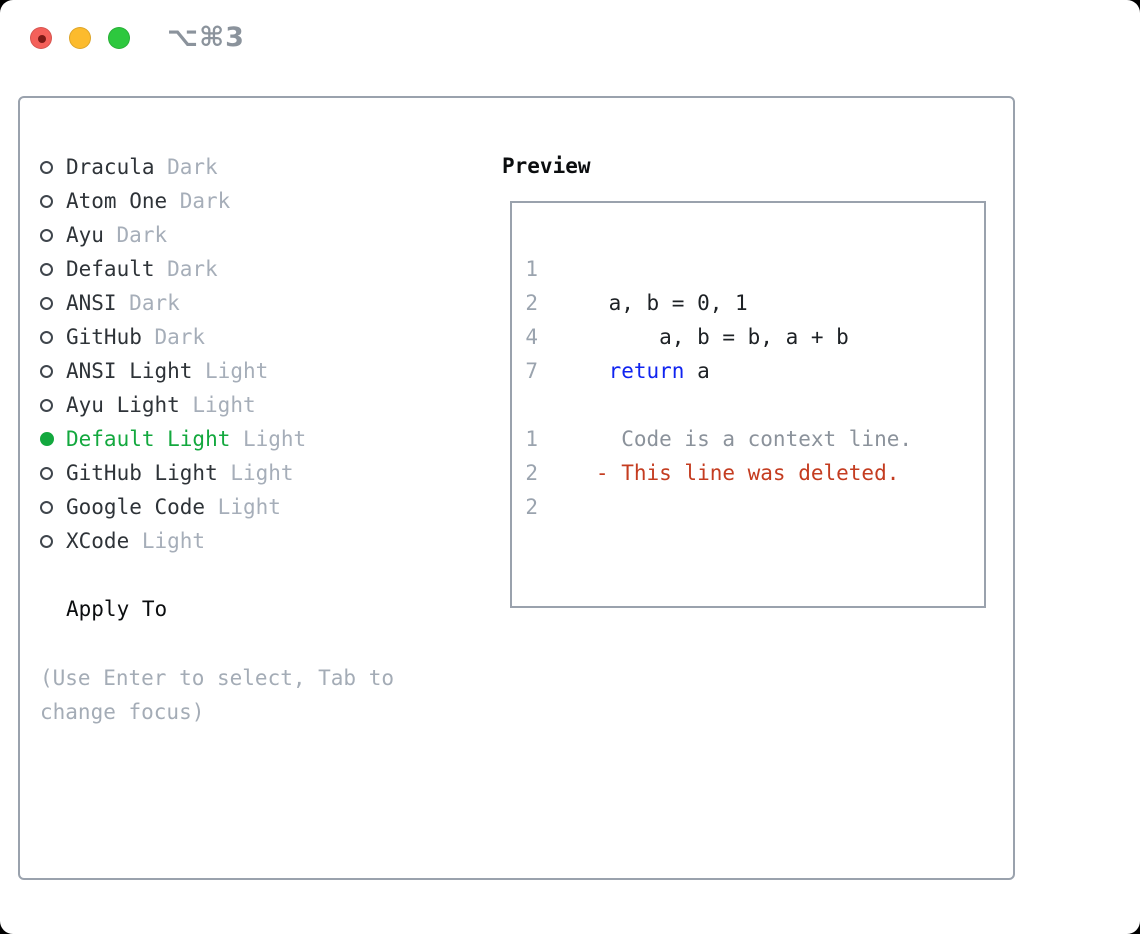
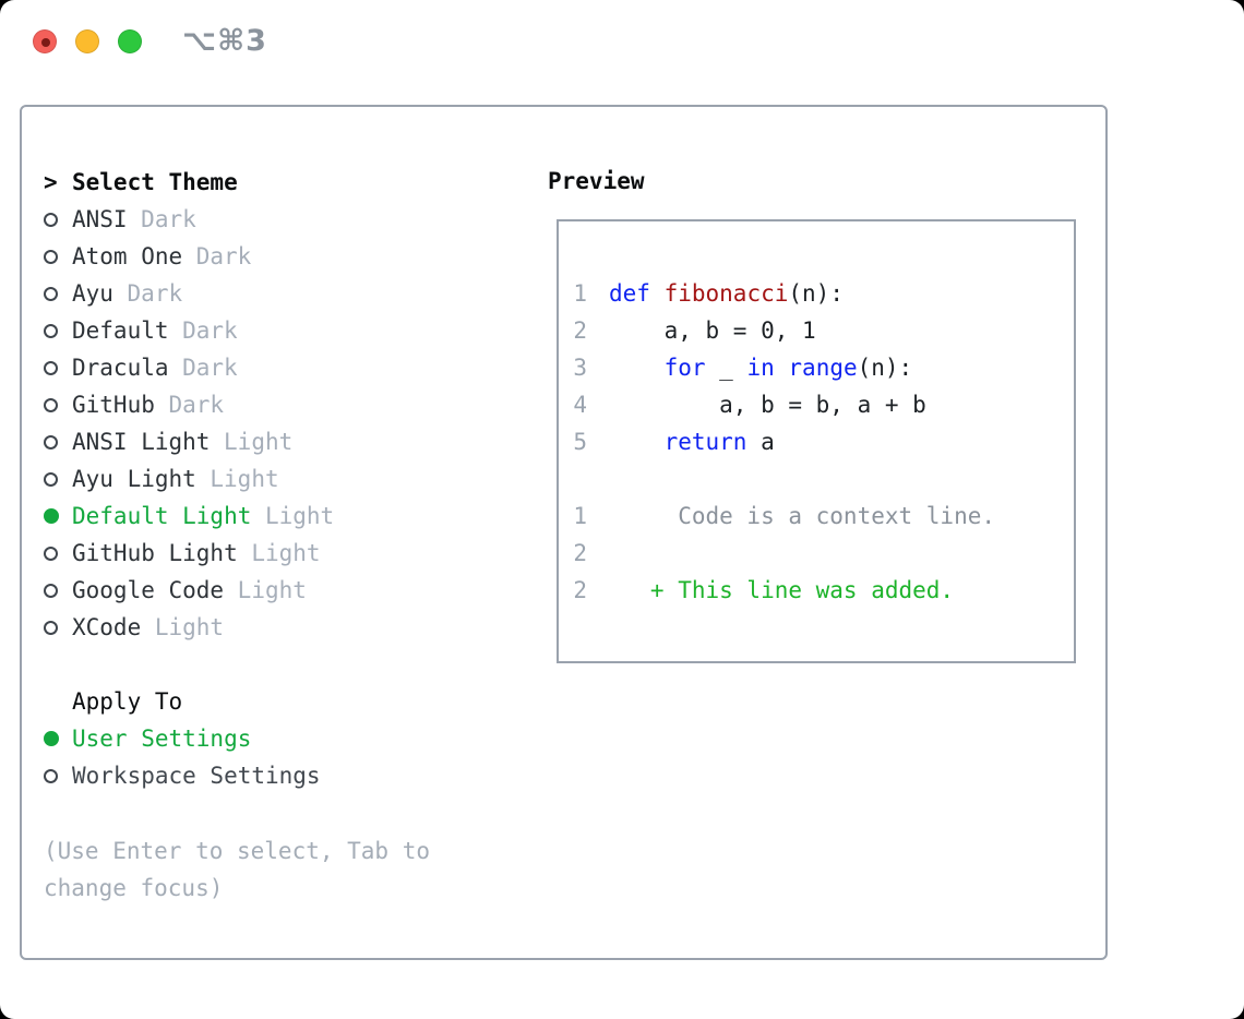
  ⌥⌘3
+ >
+ Select Theme
- Dracula
+ ANSI
  Dark
  Atom One
  Dark
  Ayu
  Dark
  Default
  Dark
- ANSI
+ Dracula
  Dark
  GitHub
  Dark
  ANSI Light
  Light
  Ayu Light
  Light
  Default Light
  Light
  GitHub Light
  Light
  Google Code
  Light
  XCode
  Light
  Apply To
+ User Settings
+ Workspace Settings
  (Use Enter to select, Tab to change focus)
  Preview
  1
+ def fibonacci(n):
  2
  a, b = 0, 1
+ 3
+ for _ in range(n):
  4
  a, b = b, a + b
- 7
+ 5
  return a
  1
  Code is a context line.
  2
- - This line was deleted.
  2
+ + This line was added.
